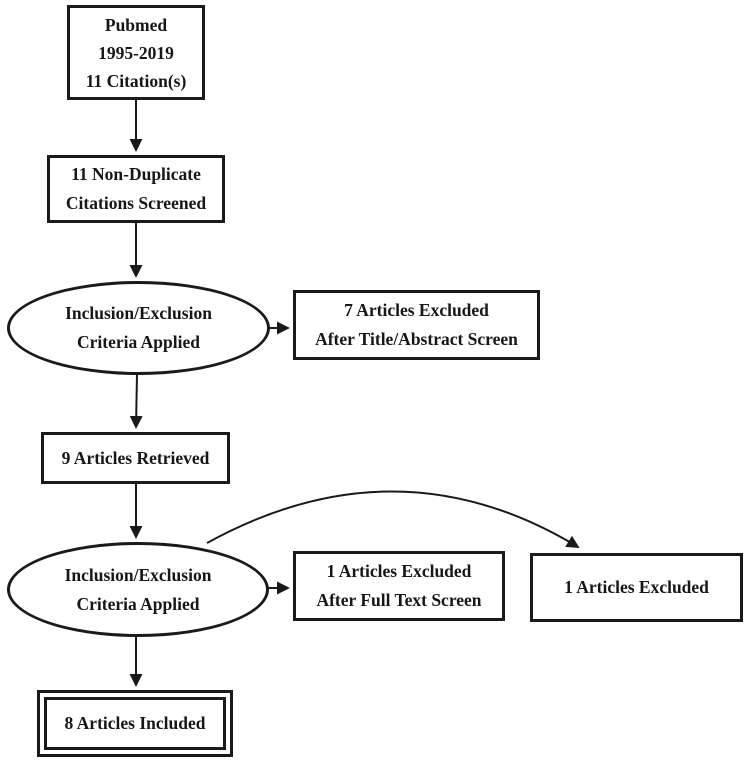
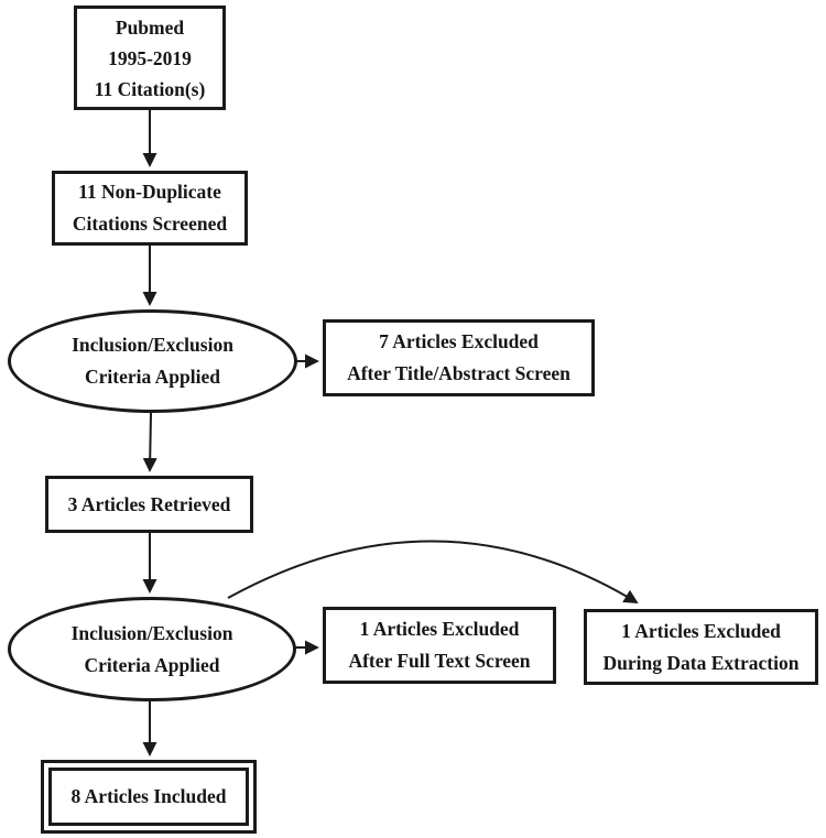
  Pubmed
  1995-2019
  11 Citation(s)
  11 Non-Duplicate
  Citations Screened
  Inclusion/Exclusion
  Criteria Applied
  7 Articles Excluded
  After Title/Abstract Screen
- 9 Articles Retrieved
+ 3 Articles Retrieved
  Inclusion/Exclusion
  Criteria Applied
  1 Articles Excluded
  After Full Text Screen
  1 Articles Excluded
+ During Data Extraction
  8 Articles Included
